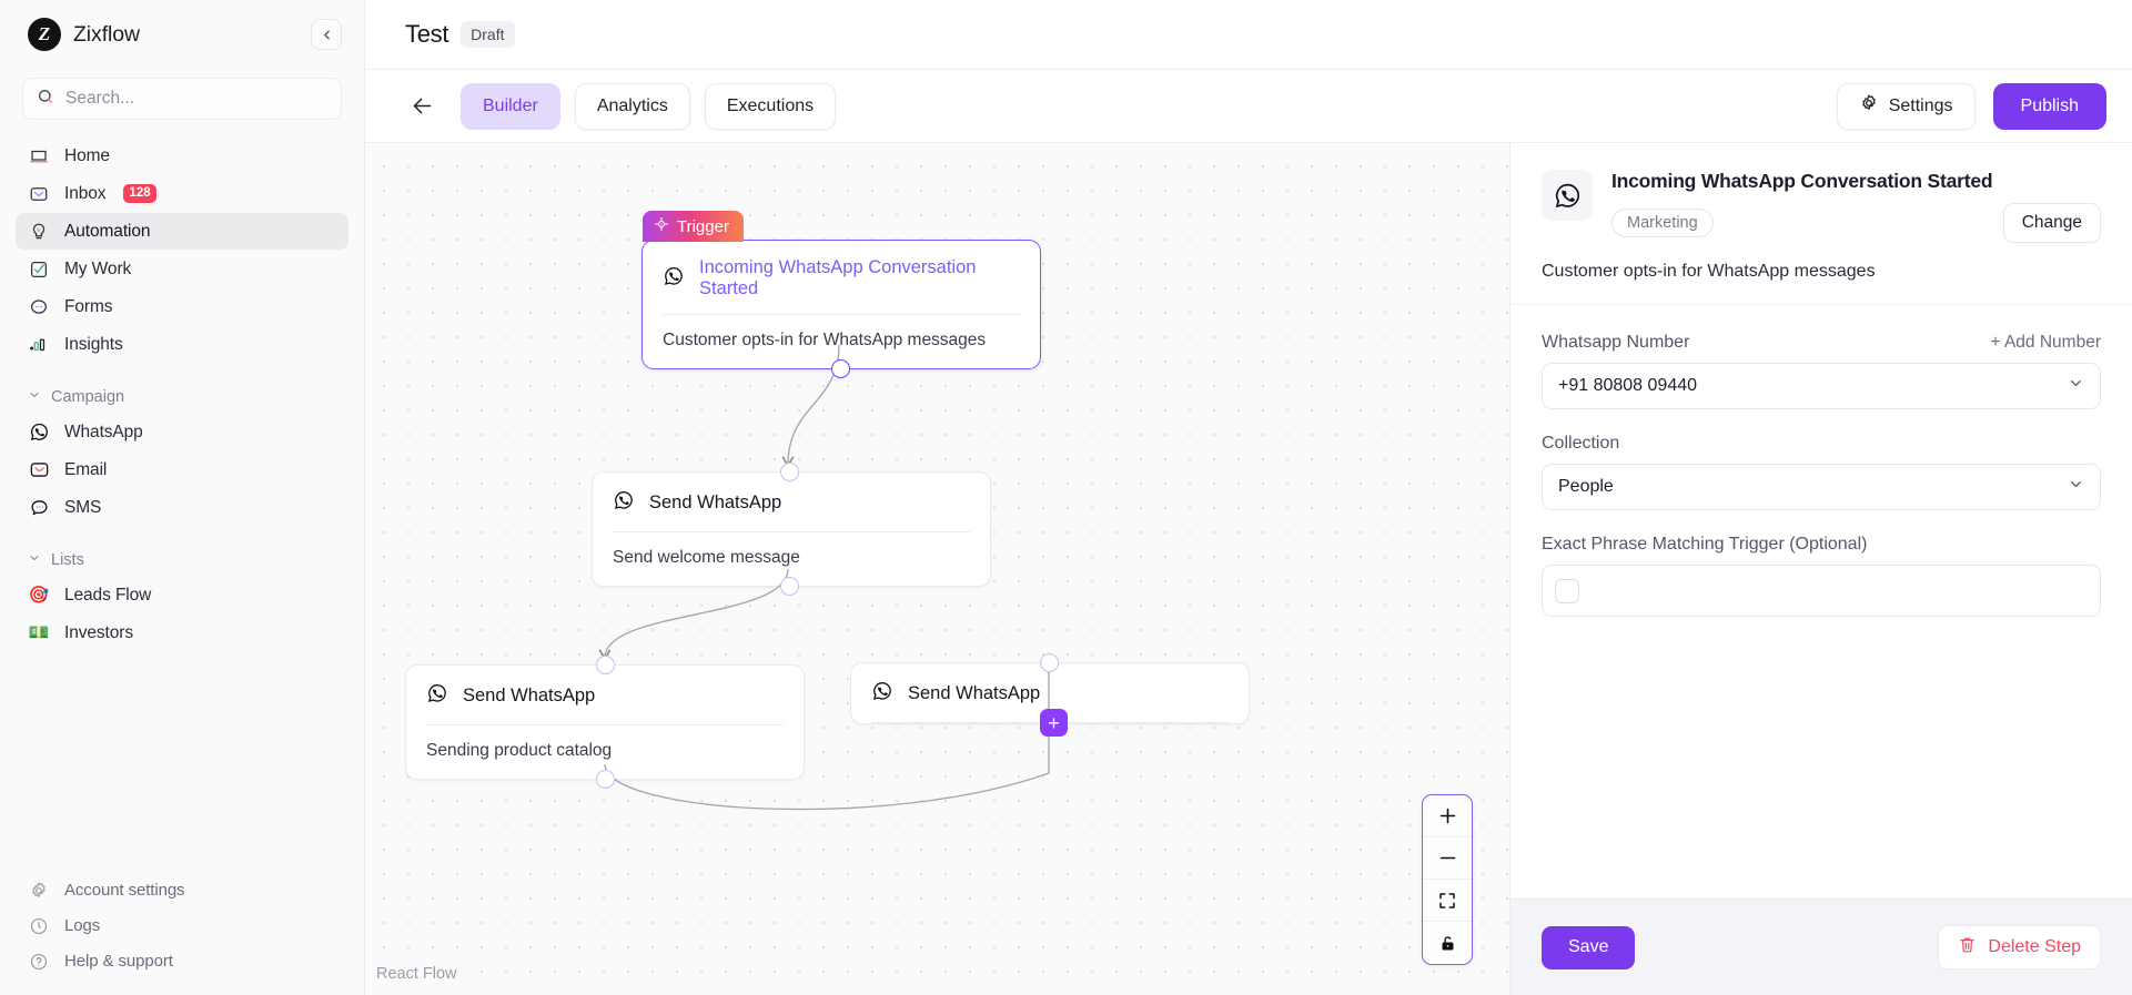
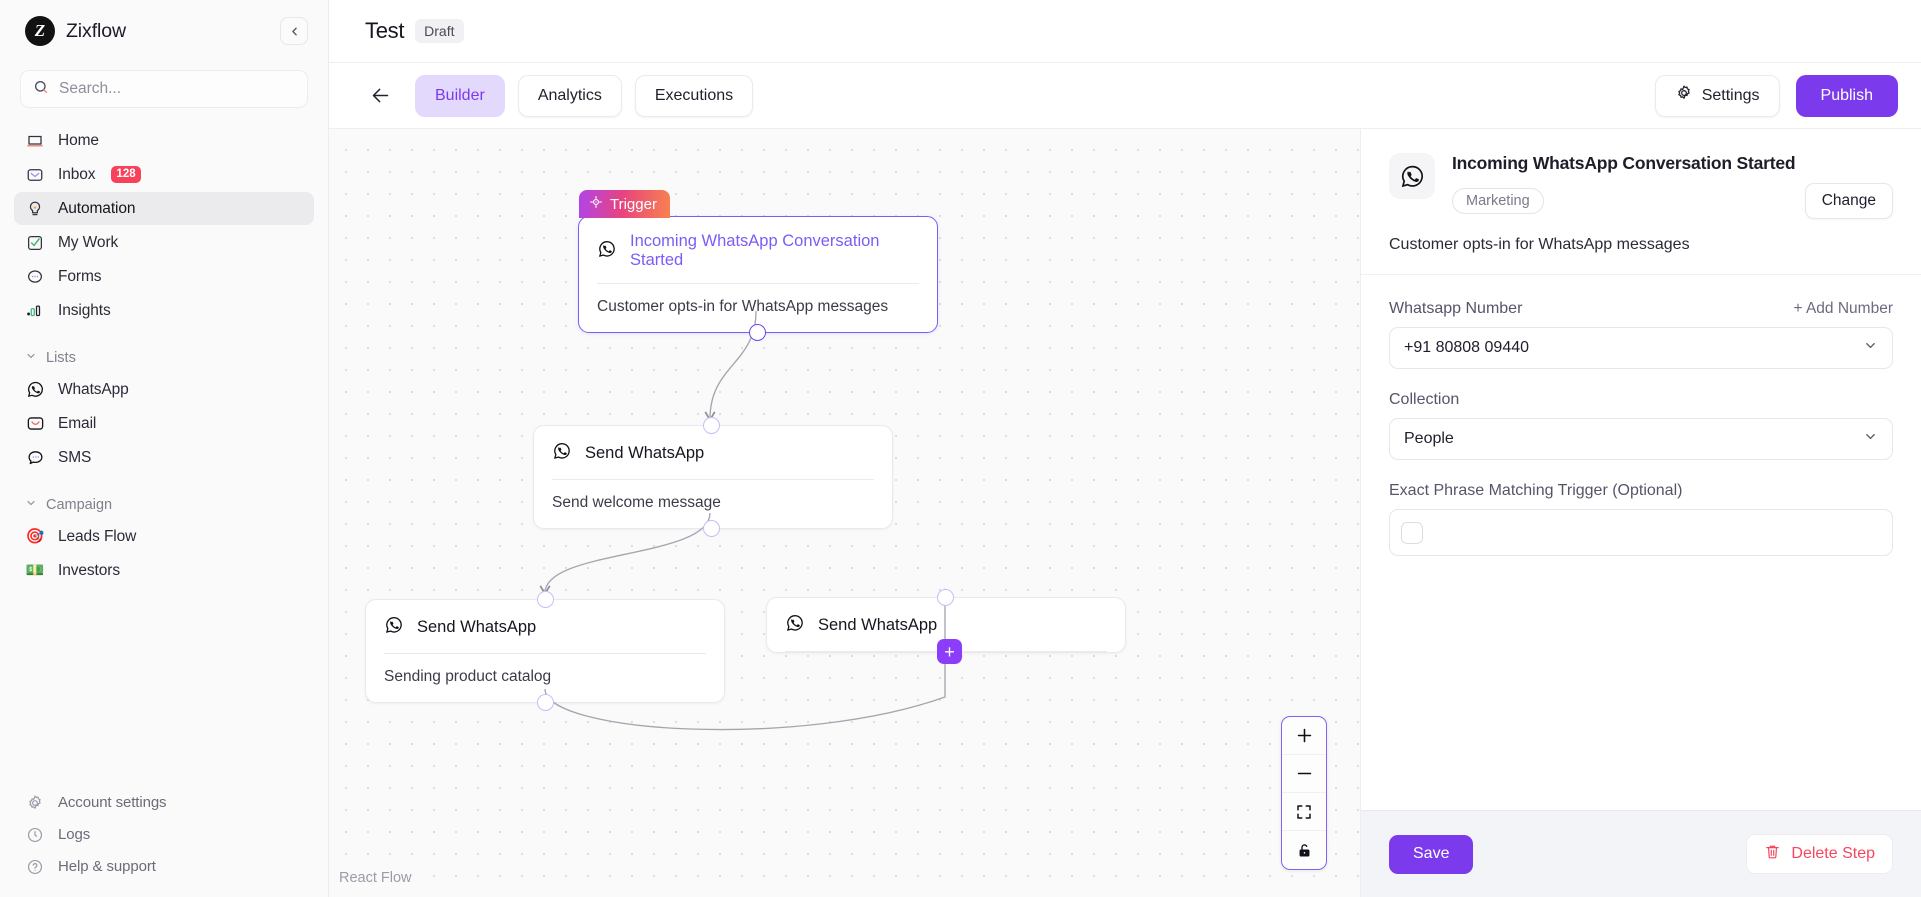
  Z
  Zixflow
  Search...
  Home
  Inbox
  128
  Automation
  My Work
  Forms
  Insights
- Campaign
+ Lists
  WhatsApp
  Email
  SMS
- Lists
+ Campaign
  🎯
  Leads Flow
  💵
  Investors
  Account settings
  Logs
  Help & support
  Test
  Draft
  Builder
  Analytics
  Executions
  Settings
  Publish
  Trigger
  Incoming WhatsApp Conversation Started
  Customer opts-in for WhatsApp messages
  Send WhatsApp
  Send welcome message
  Send WhatsApp
  Sending product catalog
  Send WhatsApp
  +
  React Flow
  Incoming WhatsApp Conversation Started
  Marketing
  Change
  Customer opts-in for WhatsApp messages
  Whatsapp Number
  + Add Number
  +91 80808 09440
  Collection
  People
  Exact Phrase Matching Trigger (Optional)
  Save
  Delete Step
